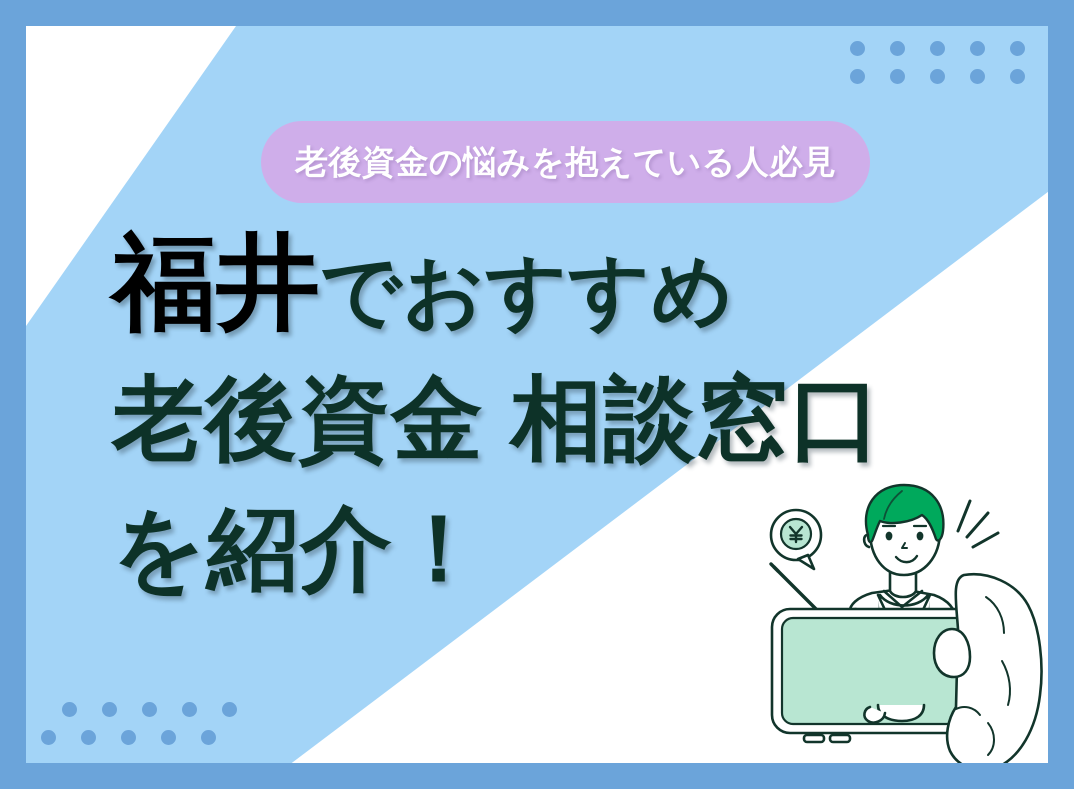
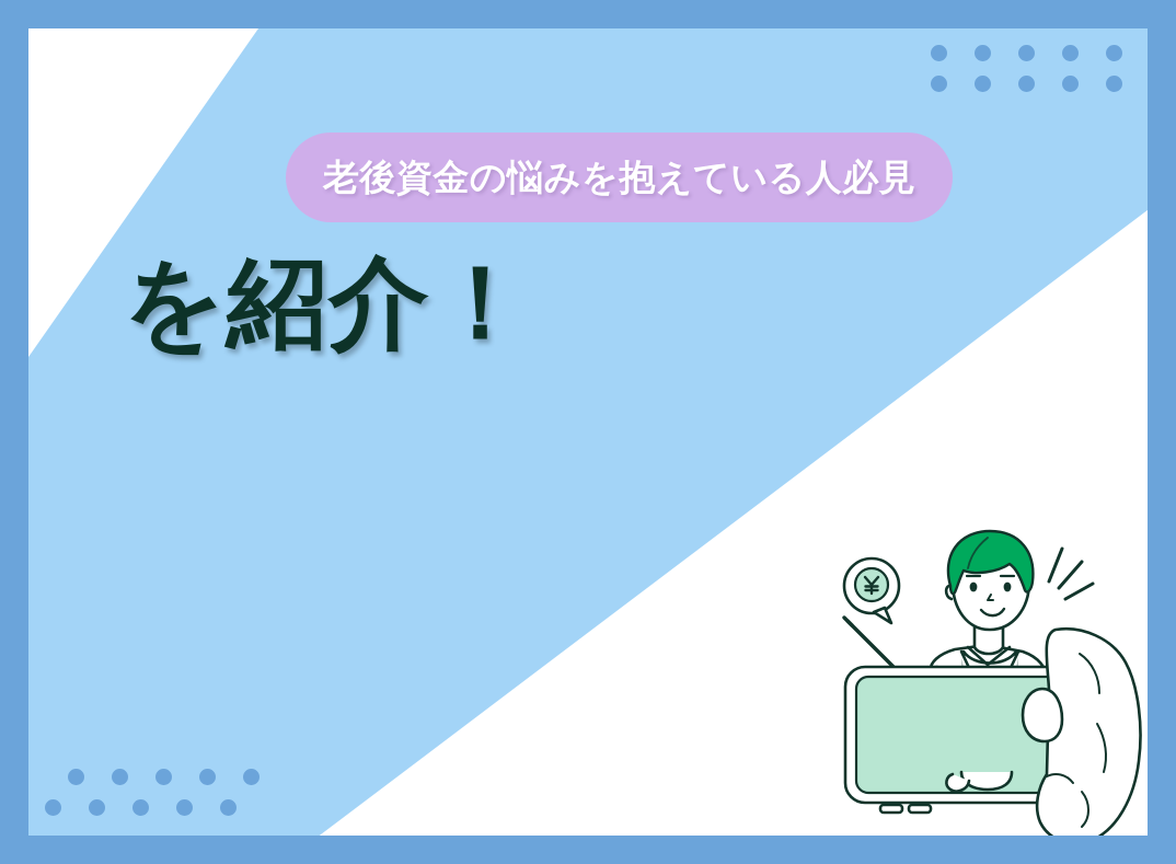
  老後資金の悩みを抱えている人必見
- 福井でおすすめ
- 老後資金 相談窓口
  を紹介！
